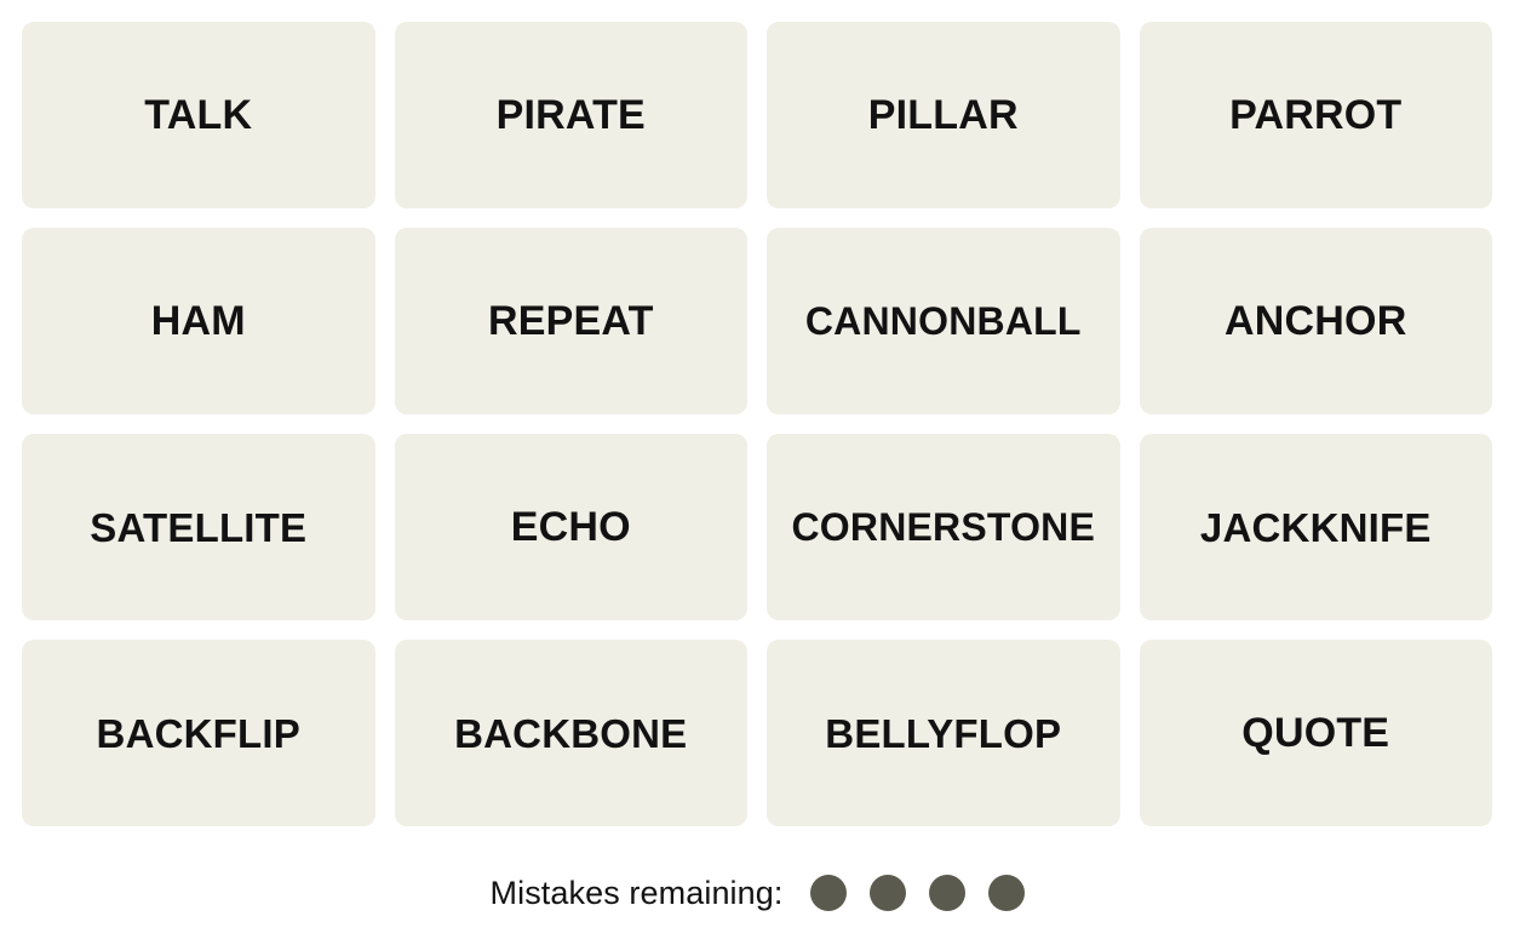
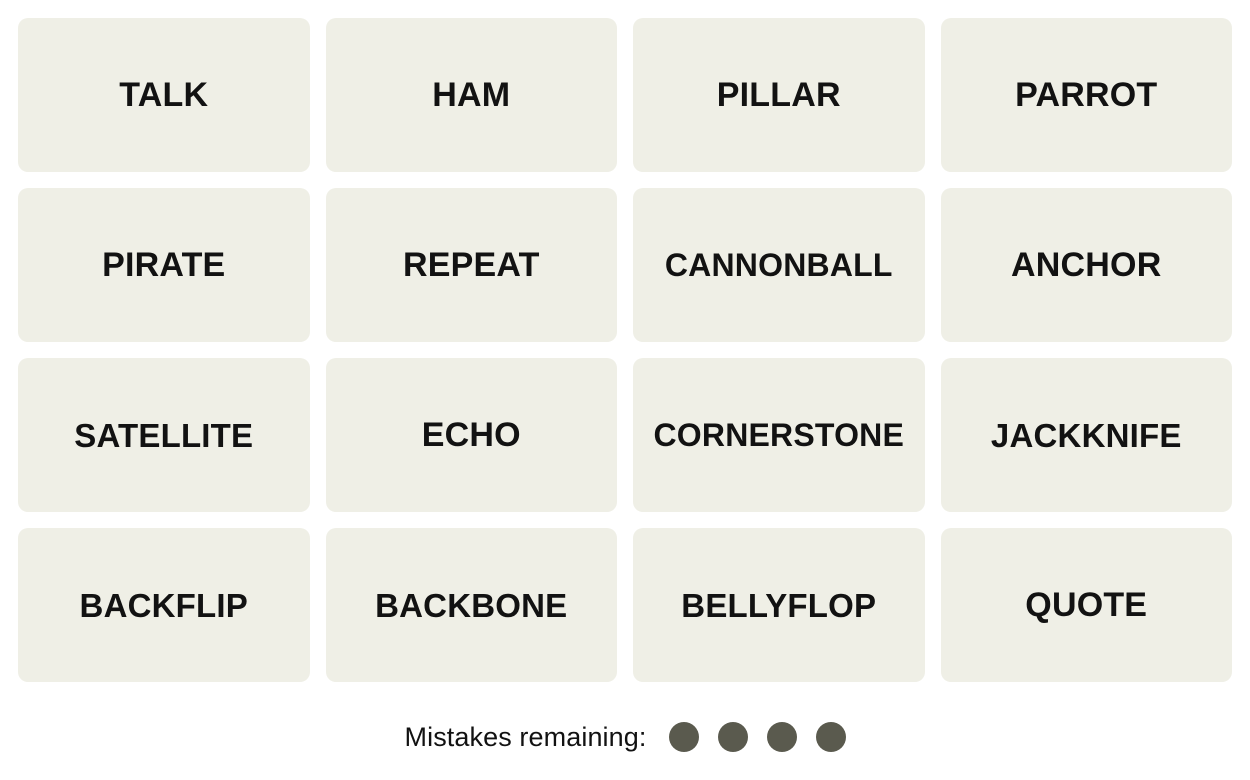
  TALK
- PIRATE
+ HAM
  PILLAR
  PARROT
- HAM
+ PIRATE
  REPEAT
  CANNONBALL
  ANCHOR
  SATELLITE
  ECHO
  CORNERSTONE
  JACKKNIFE
  BACKFLIP
  BACKBONE
  BELLYFLOP
  QUOTE
  Mistakes remaining:
